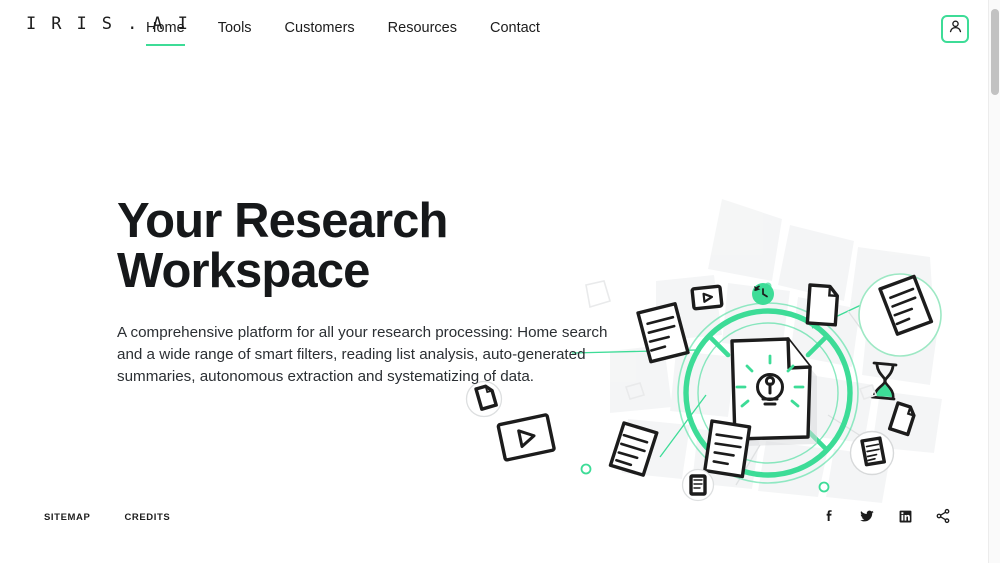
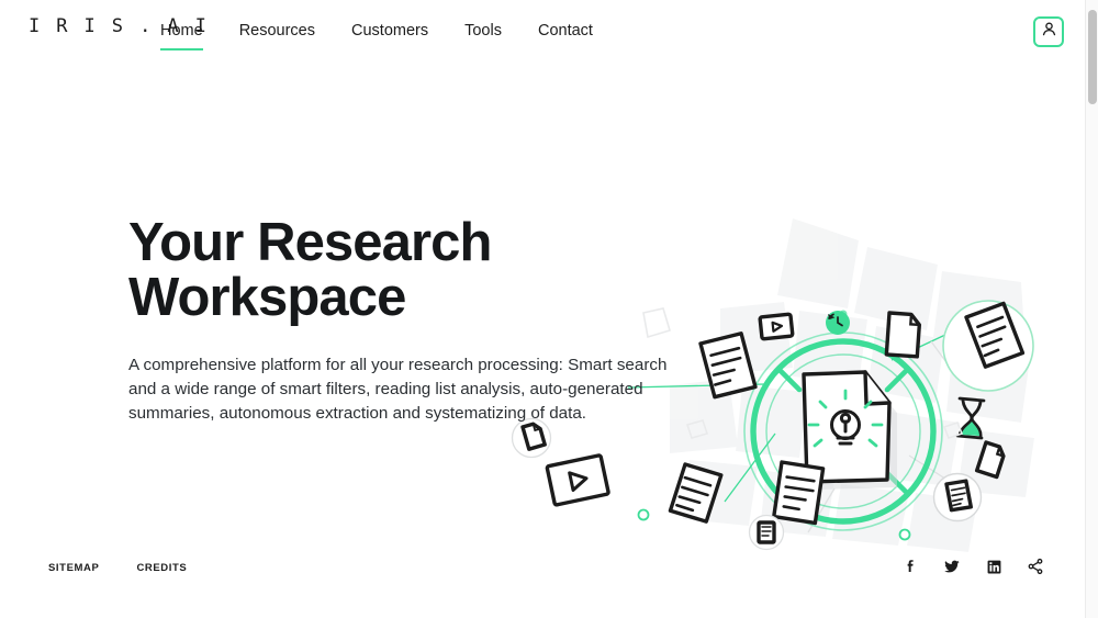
  I R I S .
  Home
- Tools
+ Resources
  Customers
- Resources
+ Tools
  Contact
  Your Research
  Workspace
- A comprehensive platform for all your research processing: Home search and a wide range of smart filters, reading list analysis, auto-generated summaries, autonomous extraction and systematizing of data.
+ A comprehensive platform for all your research processing: Smart search and a wide range of smart filters, reading list analysis, auto-generated summaries, autonomous extraction and systematizing of data.
  SITEMAP
  CREDITS
